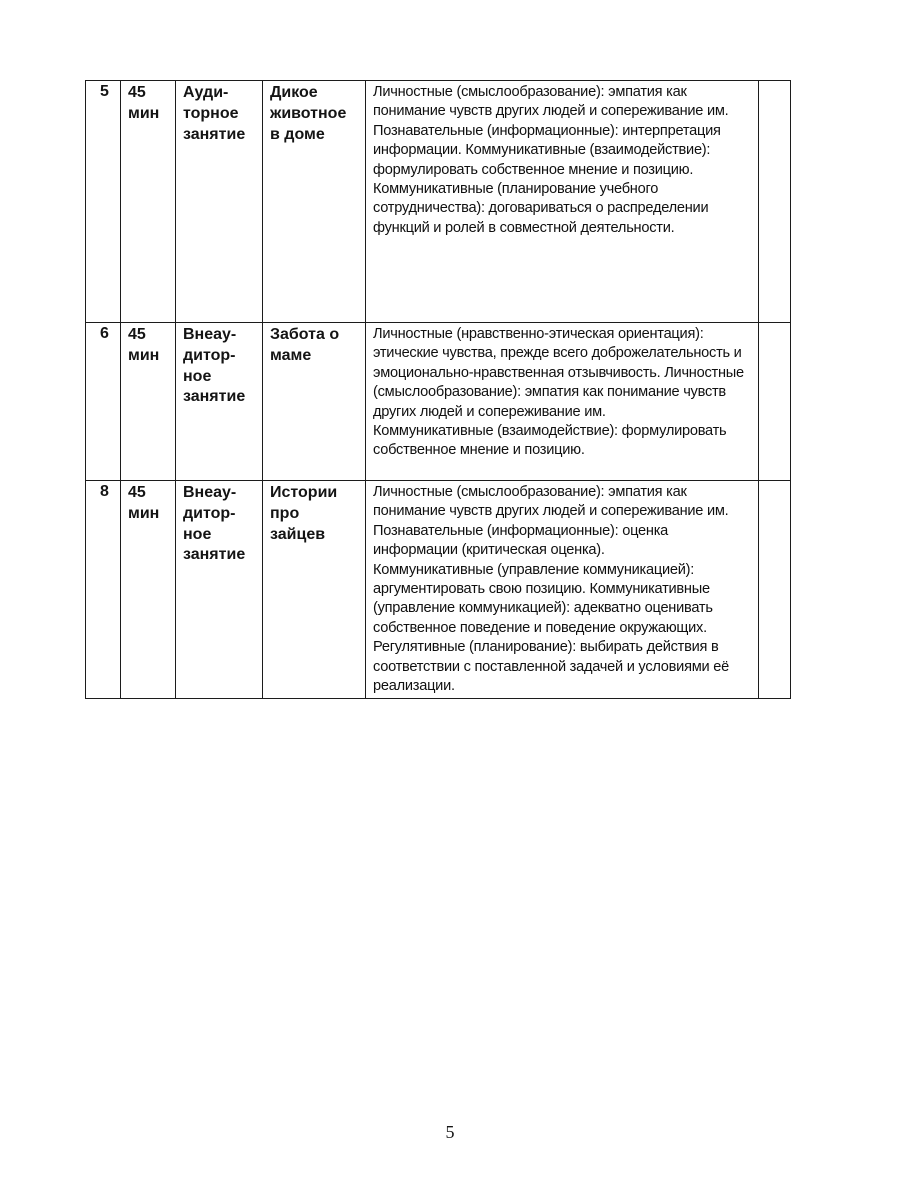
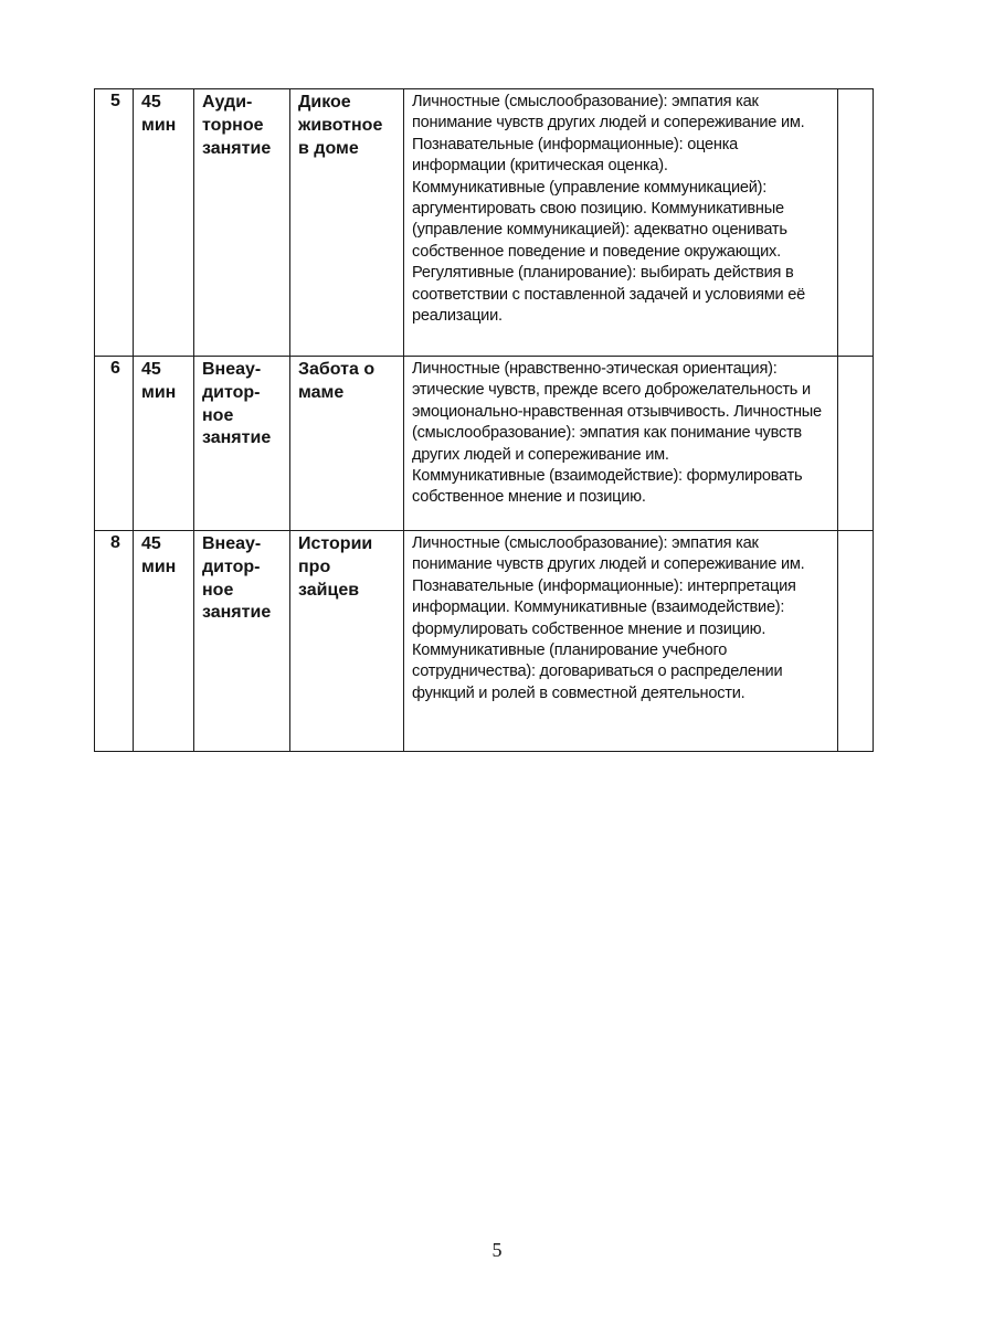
- 5	45 мин	Ауди- торное занятие	Дикое животное в доме	Личностные (смыслообразование): эмпатия как понимание чувств других людей и сопереживание им. Познавательные (информационные): интерпретация информации. Коммуникативные (взаимодействие): формулировать собственное мнение и позицию. Коммуникативные (планирование учебного сотрудничества): договариваться о распределении функций и ролей в совместной деятельности.
+ 5	45 мин	Ауди- торное занятие	Дикое животное в доме	Личностные (смыслообразование): эмпатия как понимание чувств других людей и сопереживание им. Познавательные (информационные): оценка информации (критическая оценка). Коммуникативные (управление коммуникацией): аргументировать свою позицию. Коммуникативные (управление коммуникацией): адекватно оценивать собственное поведение и поведение окружающих. Регулятивные (планирование): выбирать действия в соответствии с поставленной задачей и условиями её реализации.
- 6	45 мин	Внеау- дитор- ное занятие	Забота о маме	Личностные (нравственно-этическая ориентация): этические чувства, прежде всего доброжелательность и эмоционально-нравственная отзывчивость. Личностные (смыслообразование): эмпатия как понимание чувств других людей и сопереживание им. Коммуникативные (взаимодействие): формулировать собственное мнение и позицию.
+ 6	45 мин	Внеау- дитор- ное занятие	Забота о маме	Личностные (нравственно-этическая ориентация): этические чувств, прежде всего доброжелательность и эмоционально-нравственная отзывчивость. Личностные (смыслообразование): эмпатия как понимание чувств других людей и сопереживание им. Коммуникативные (взаимодействие): формулировать собственное мнение и позицию.
- 8	45 мин	Внеау- дитор- ное занятие	Истории про зайцев	Личностные (смыслообразование): эмпатия как понимание чувств других людей и сопереживание им. Познавательные (информационные): оценка информации (критическая оценка). Коммуникативные (управление коммуникацией): аргументировать свою позицию. Коммуникативные (управление коммуникацией): адекватно оценивать собственное поведение и поведение окружающих. Регулятивные (планирование): выбирать действия в соответствии с поставленной задачей и условиями её реализации.
+ 8	45 мин	Внеау- дитор- ное занятие	Истории про зайцев	Личностные (смыслообразование): эмпатия как понимание чувств других людей и сопереживание им. Познавательные (информационные): интерпретация информации. Коммуникативные (взаимодействие): формулировать собственное мнение и позицию. Коммуникативные (планирование учебного сотрудничества): договариваться о распределении функций и ролей в совместной деятельности.
  5
